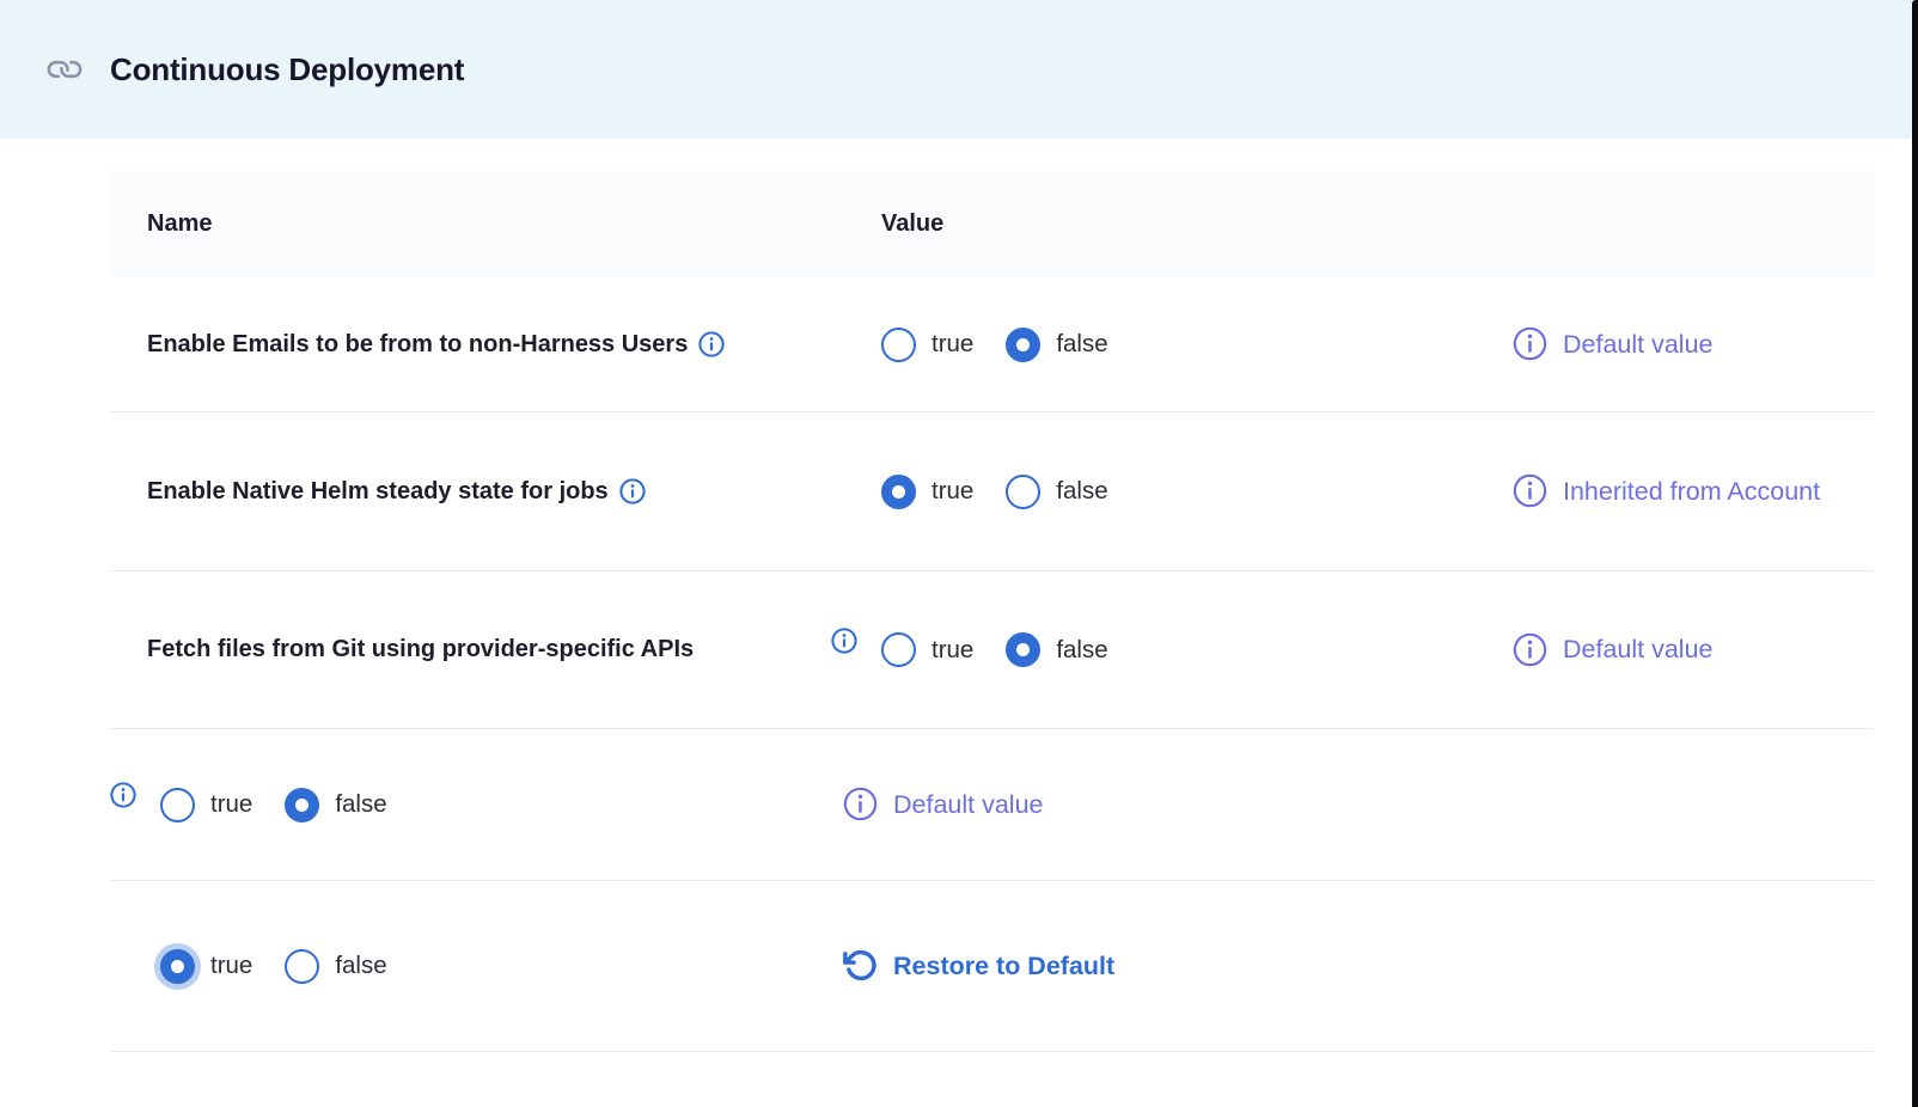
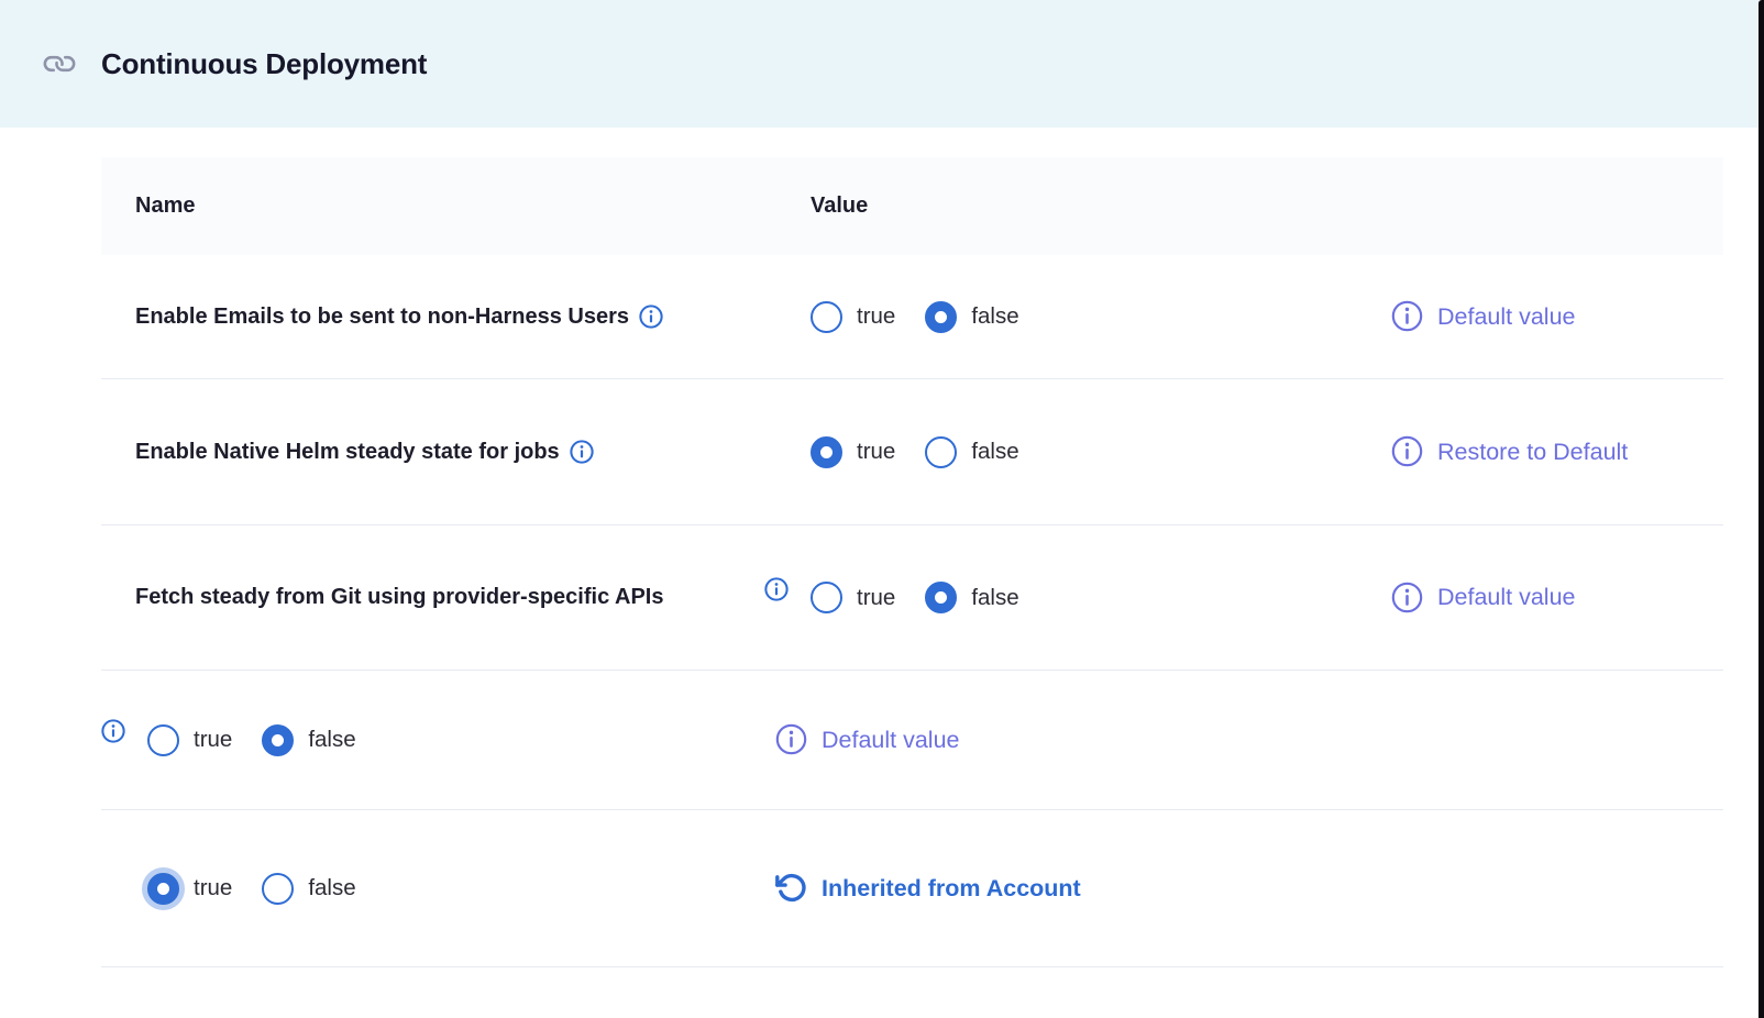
  Continuous Deployment
  Name
  Value
- Enable Emails to be from to non-Harness Users
+ Enable Emails to be sent to non-Harness Users
  true
  false
  Default value
  Enable Native Helm steady state for jobs
  true
  false
- Inherited from Account
+ Restore to Default
- Fetch files from Git using provider-specific APIs
+ Fetch steady from Git using provider-specific APIs
  true
  false
  Default value
  true
  false
  Default value
  true
  false
- Restore to Default
+ Inherited from Account
